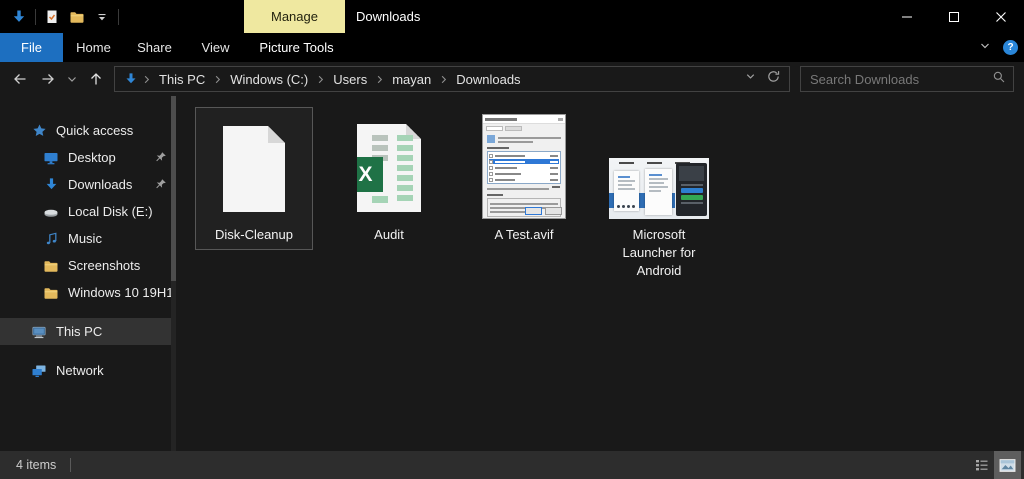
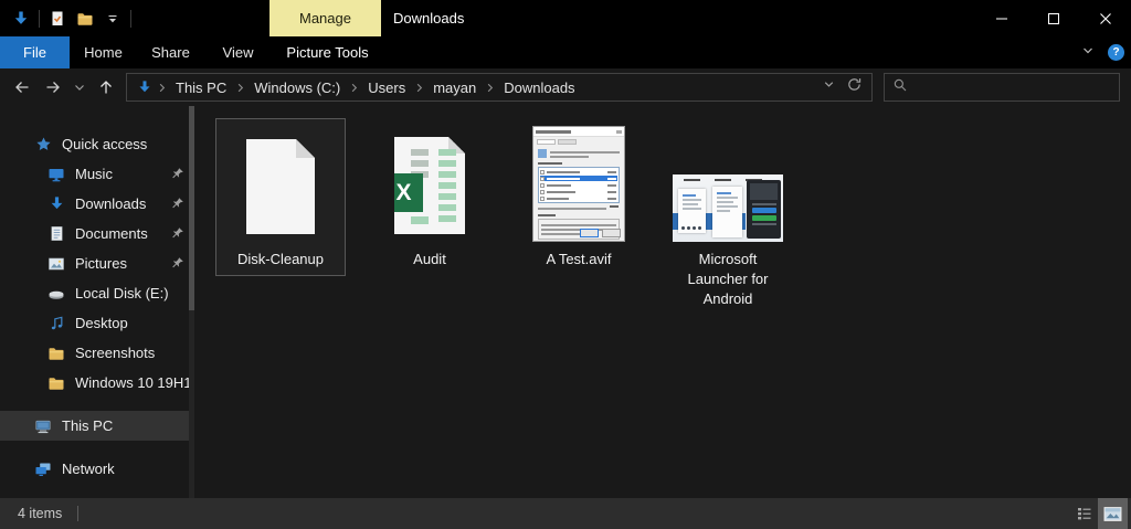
  Manage
  Downloads
  File
  Home
  Share
  View
  Picture Tools
  ?
  This PC
  Windows (C:)
  Users
  mayan
  Downloads
- Search Downloads
  Quick access
- Desktop
+ Music
  Downloads
+ Documents
+ Pictures
  Local Disk (E:)
- Music
+ Desktop
  Screenshots
  Windows 10 19H1
  This PC
  Network
  Disk-Cleanup
  X
  Audit
  A Test.avif
  Microsoft Launcher for Android
  4 items
